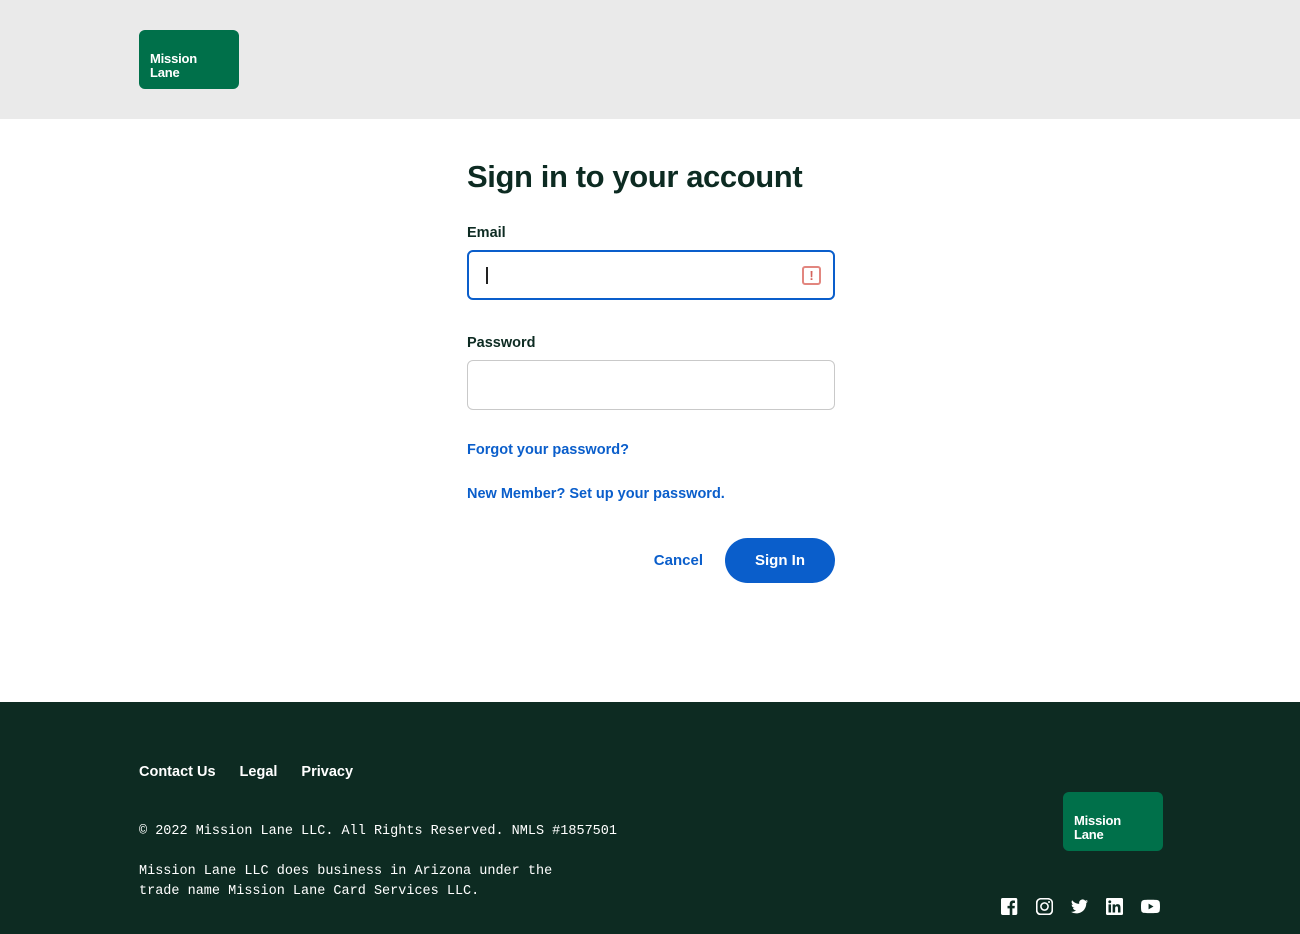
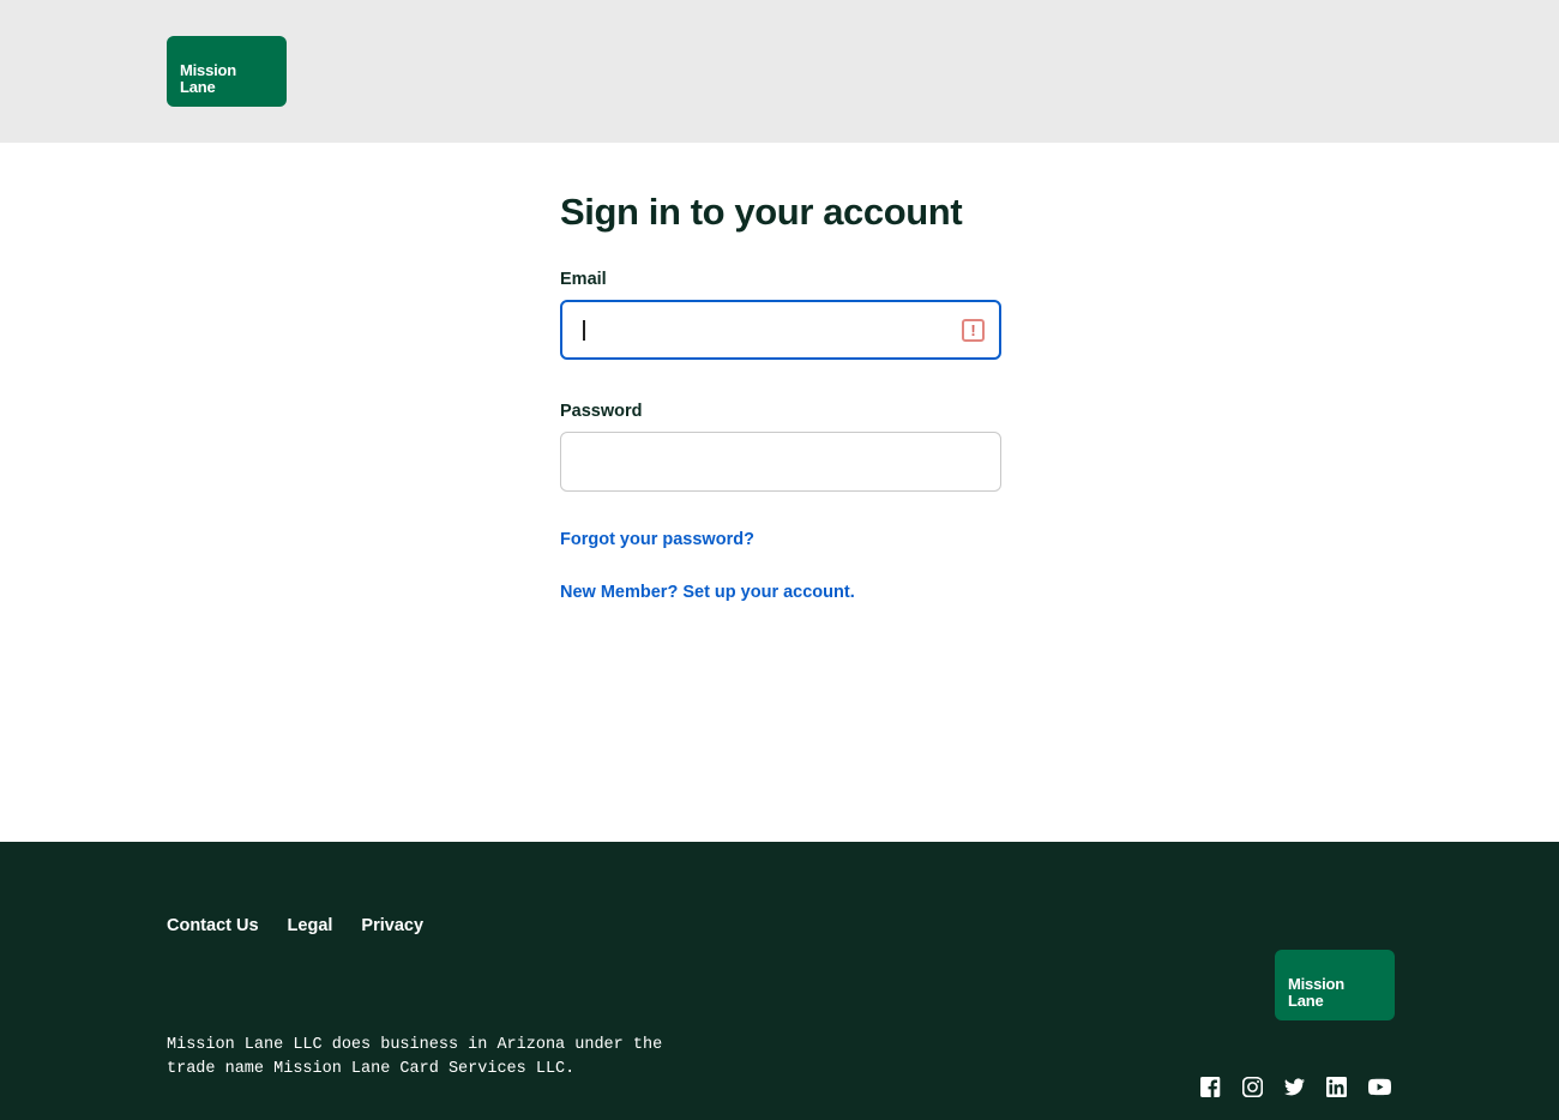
  Mission
  Lane
  Sign in to your account
  Email
  !
  Password
  Forgot your password?
- New Member? Set up your password.
+ New Member? Set up your account.
- Cancel
- Sign In
  Contact Us
  Legal
  Privacy
- © 2022 Mission Lane LLC. All Rights Reserved. NMLS #1857501
  Mission Lane LLC does business in Arizona under the
  trade name Mission Lane Card Services LLC.
  Mission
  Lane
